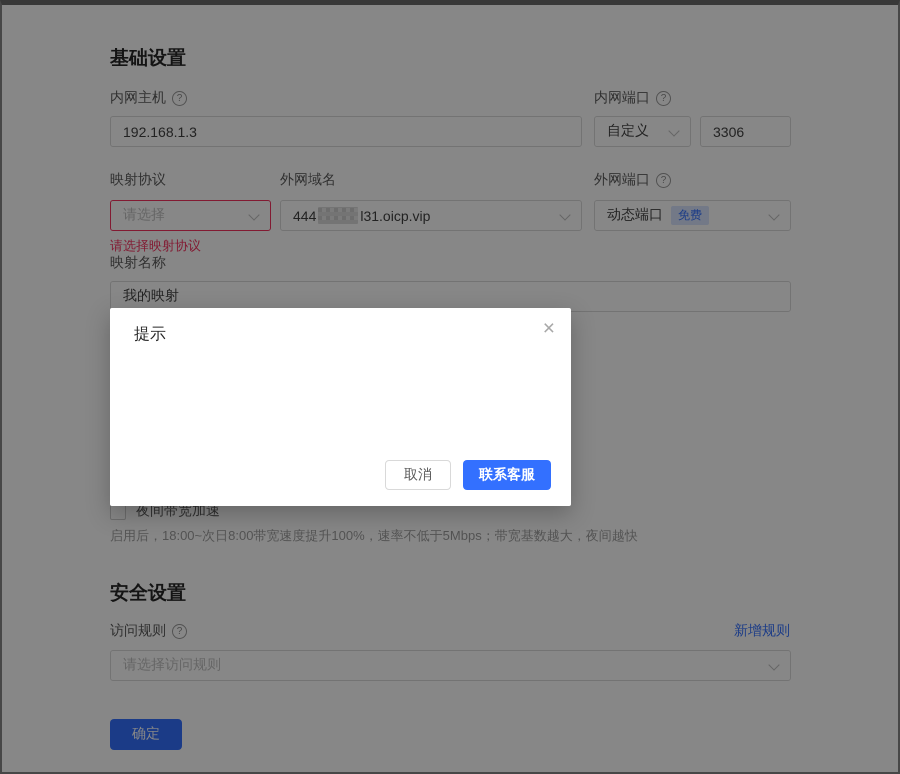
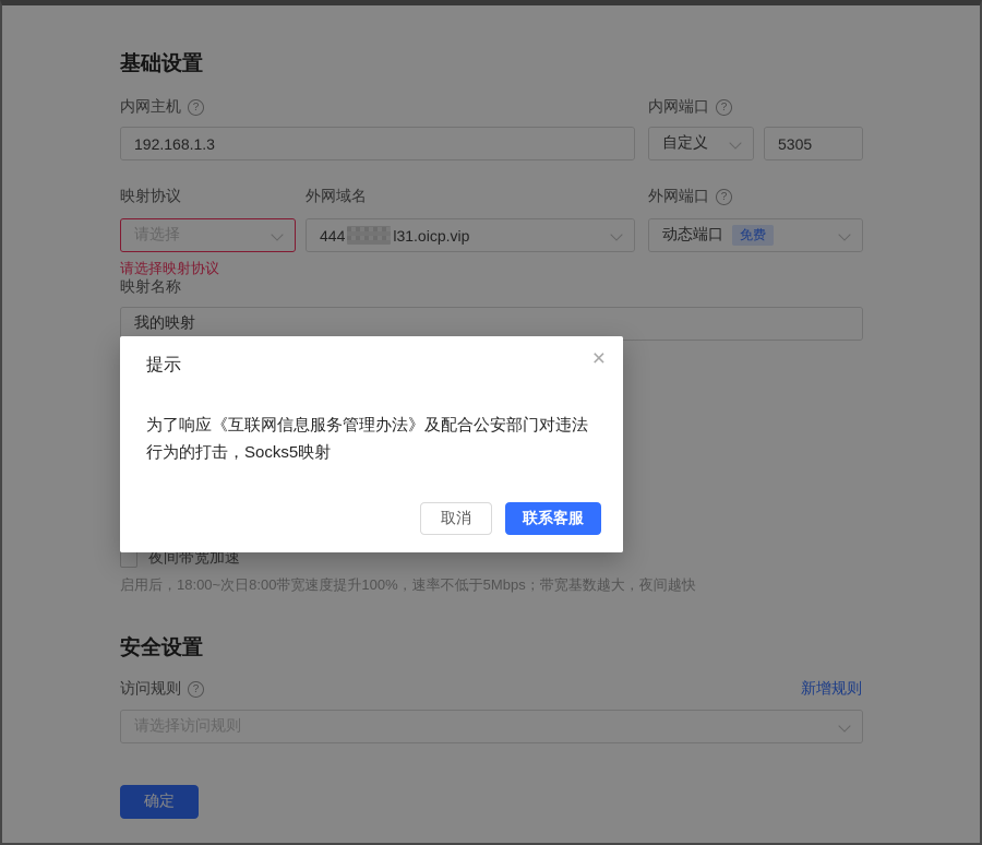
  基础设置
  内网主机
  ?
  内网端口
  ?
  192.168.1.3
  自定义
- 3306
+ 5305
  映射协议
  外网域名
  外网端口
  ?
  请选择
  444
  l31.oicp.vip
  动态端口
  免费
  请选择映射协议
  映射名称
  我的映射
  夜间带宽加速
  启用后，18:00~次日8:00带宽速度提升100%，速率不低于5Mbps；带宽基数越大，夜间越快
  安全设置
  访问规则
  ?
  新增规则
  请选择访问规则
  确定
  提示
  ×
+ 为了响应《互联网信息服务管理办法》及配合公安部门对违法行为的打击，Socks5映射
  取消
  联系客服
